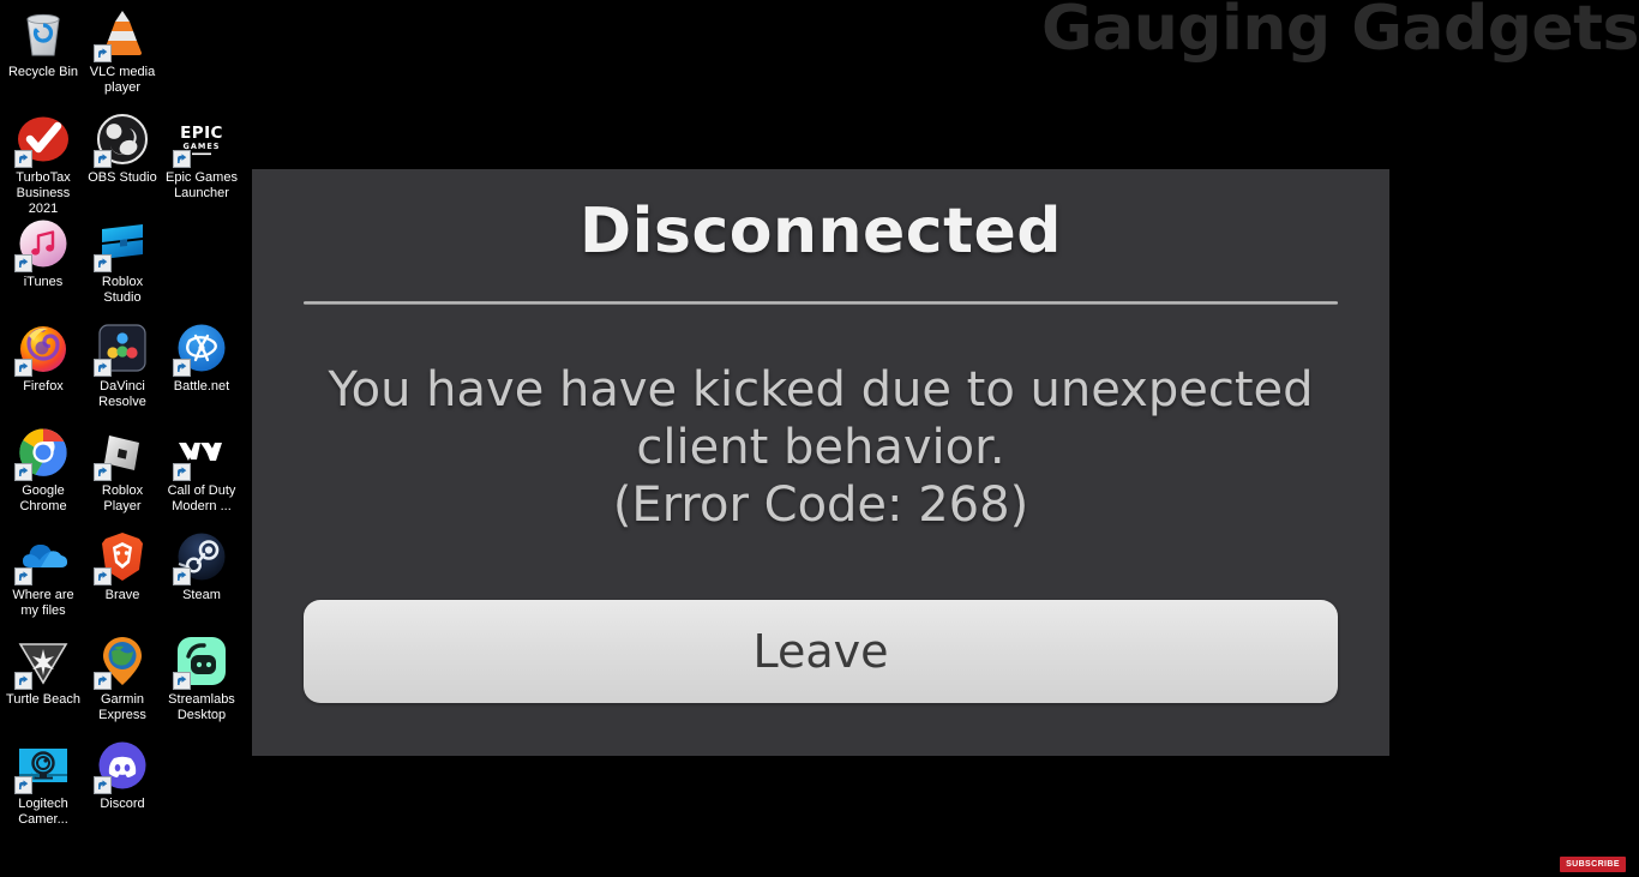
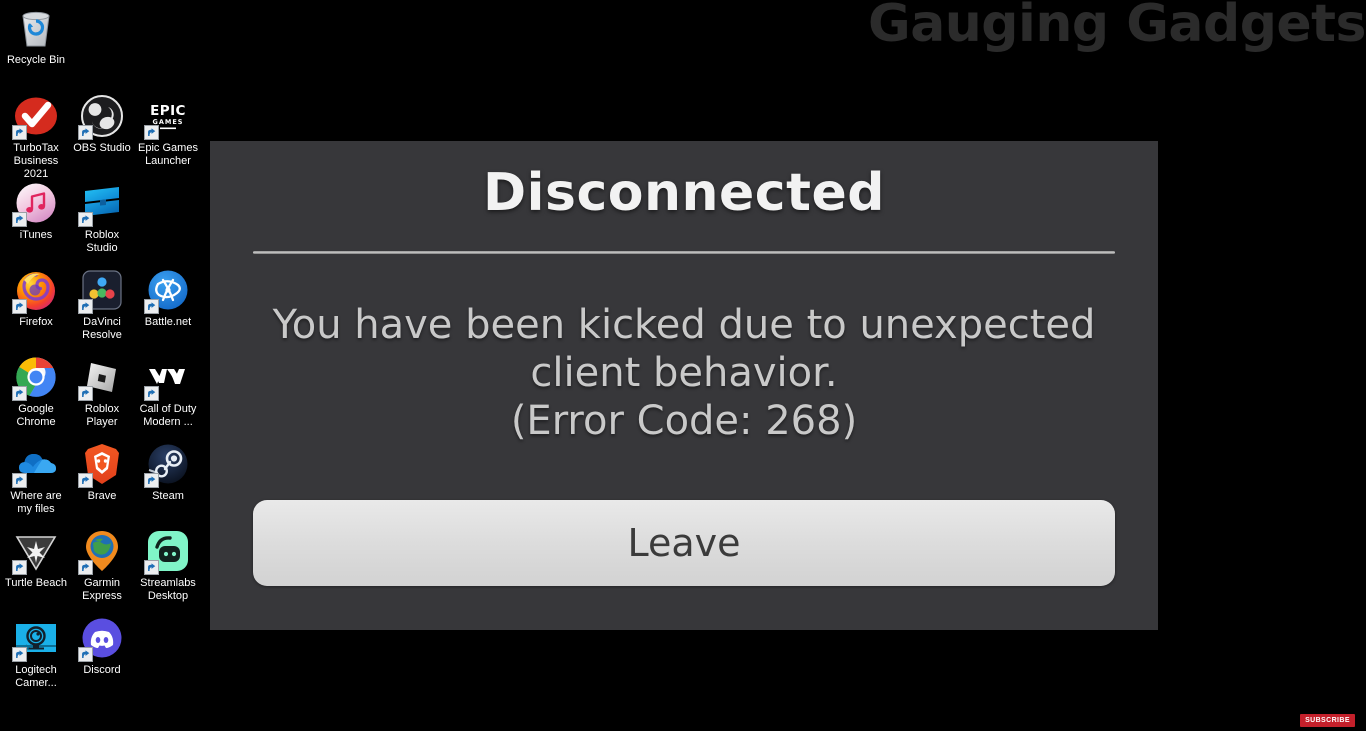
  Gauging Gadgets
  Recycle Bin
- VLC media player
  TurboTax Business 2021
  OBS Studio
  EPIC
  GAMES
  Epic Games Launcher
  iTunes
  Roblox Studio
  Firefox
  DaVinci Resolve
  Battle.net
  Google Chrome
  Roblox Player
  Call of Duty Modern ...
  Where are my files
  Brave
  Steam
  Turtle Beach
  Garmin Express
  Streamlabs Desktop
  Logitech Camer...
  Discord
  Disconnected
- You have have kicked due to unexpected client behavior.
+ You have been kicked due to unexpected client behavior.
  (Error Code: 268)
  Leave
